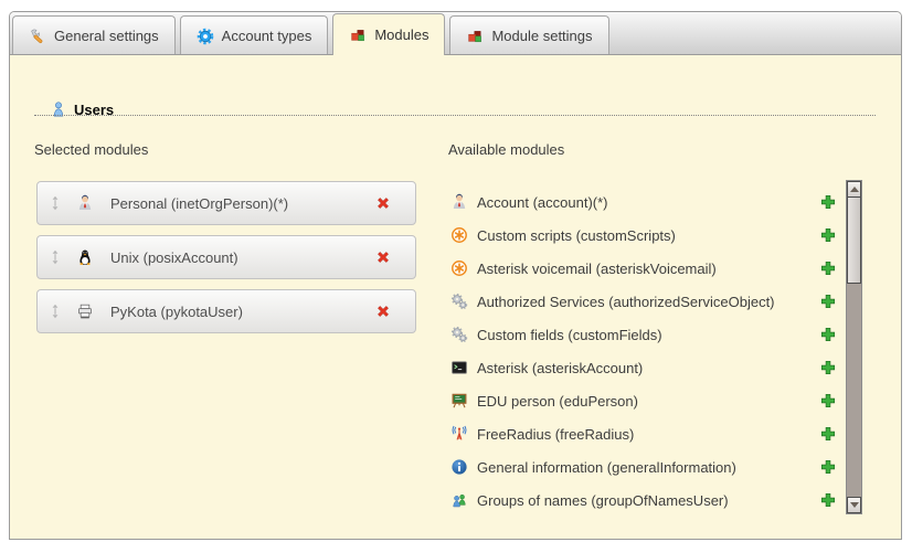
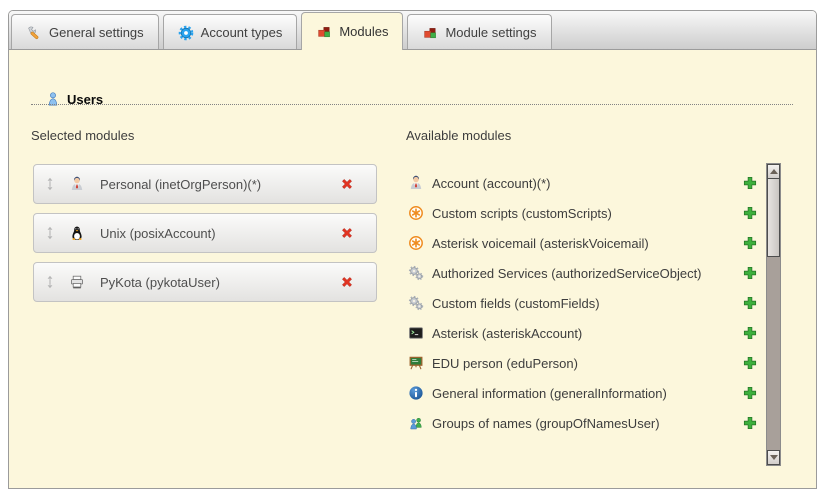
  General settings
  Account types
  Modules
  Module settings
  Users
  Selected modules
  Available modules
  Personal (inetOrgPerson)(*)
  Unix (posixAccount)
  PyKota (pykotaUser)
  Account (account)(*)
  Custom scripts (customScripts)
  Asterisk voicemail (asteriskVoicemail)
  Authorized Services (authorizedServiceObject)
  Custom fields (customFields)
  Asterisk (asteriskAccount)
  EDU person (eduPerson)
- FreeRadius (freeRadius)
  General information (generalInformation)
  Groups of names (groupOfNamesUser)
